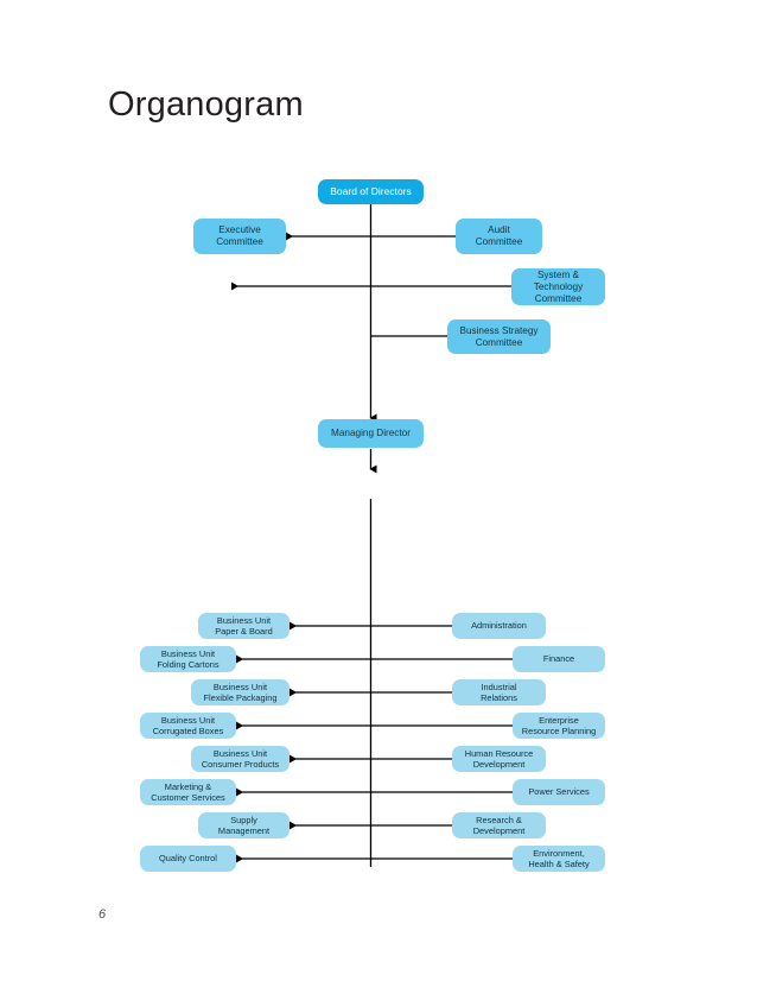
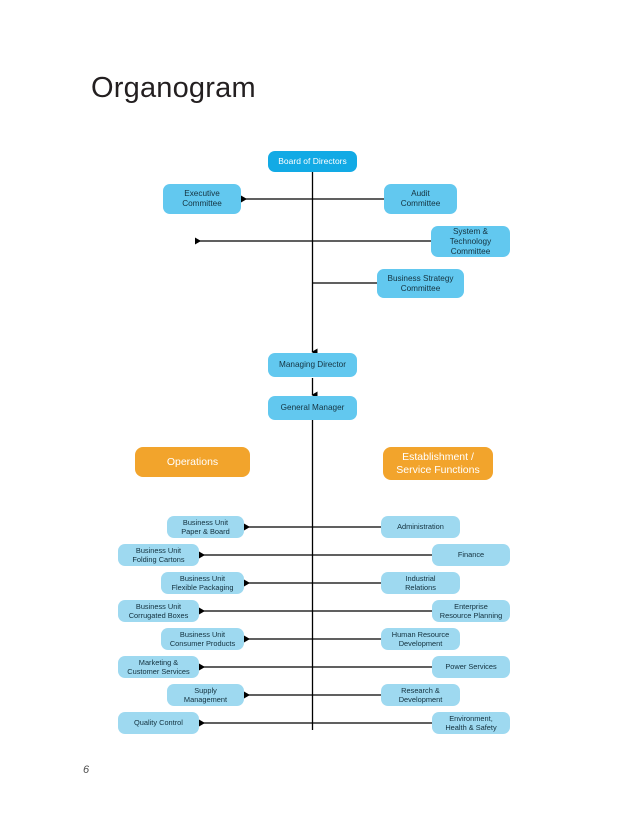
  Organogram
  Board of Directors
  Executive
  Committee
  Audit
  Committee
  System & Technology
  Committee
  Business Strategy
  Committee
  Managing Director
+ General Manager
+ Operations
+ Establishment /
+ Service Functions
  Business Unit
  Paper & Board
  Business Unit
  Folding Cartons
  Business Unit
  Flexible Packaging
  Business Unit
  Corrugated Boxes
  Business Unit
  Consumer Products
  Marketing &
  Customer Services
  Supply
  Management
  Quality Control
  Administration
  Finance
  Industrial
  Relations
  Enterprise
  Resource Planning
  Human Resource
  Development
  Power Services
  Research &
  Development
  Environment,
  Health & Safety
  6
